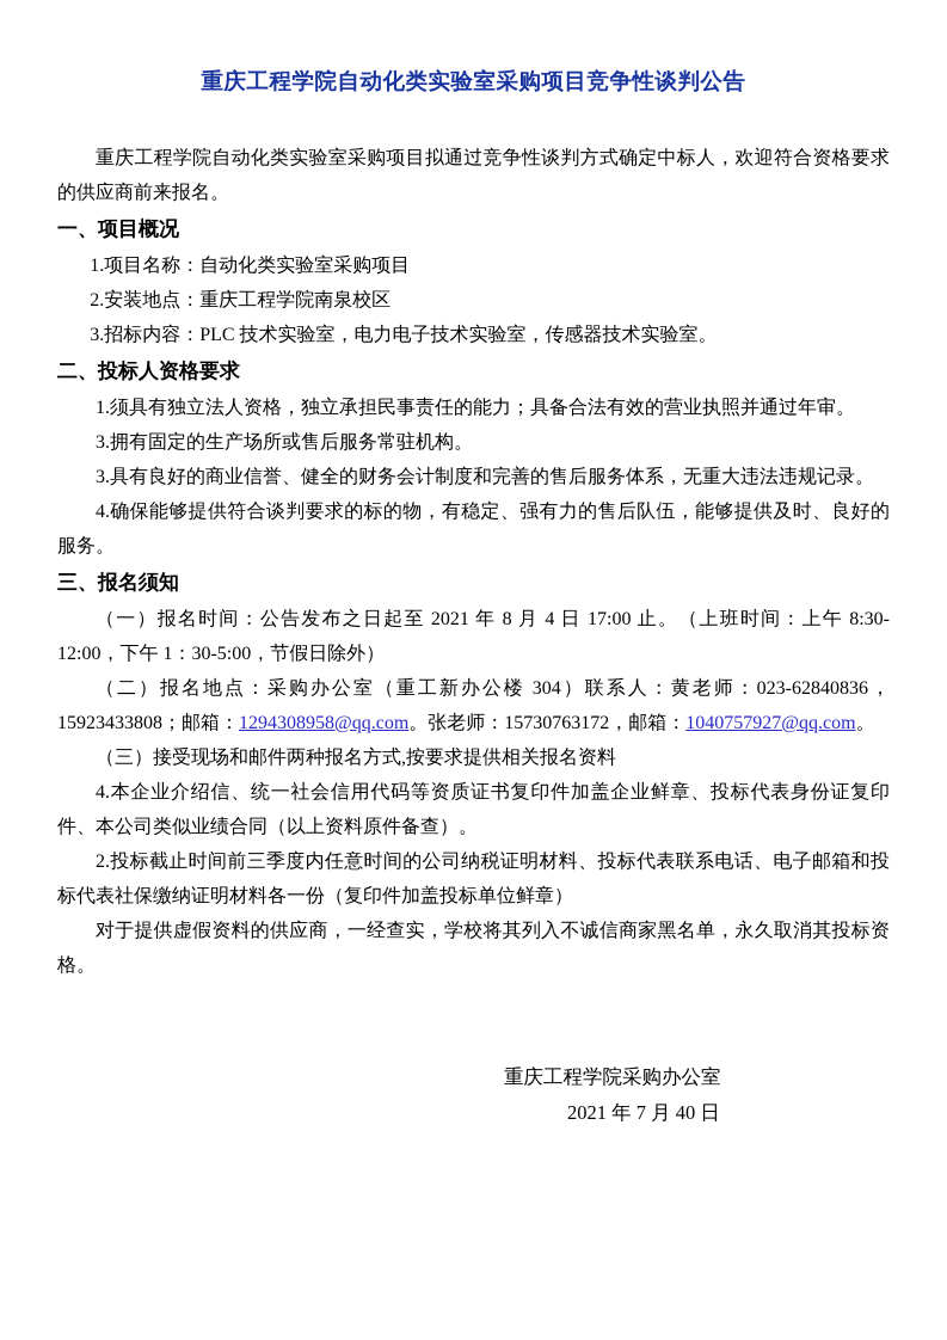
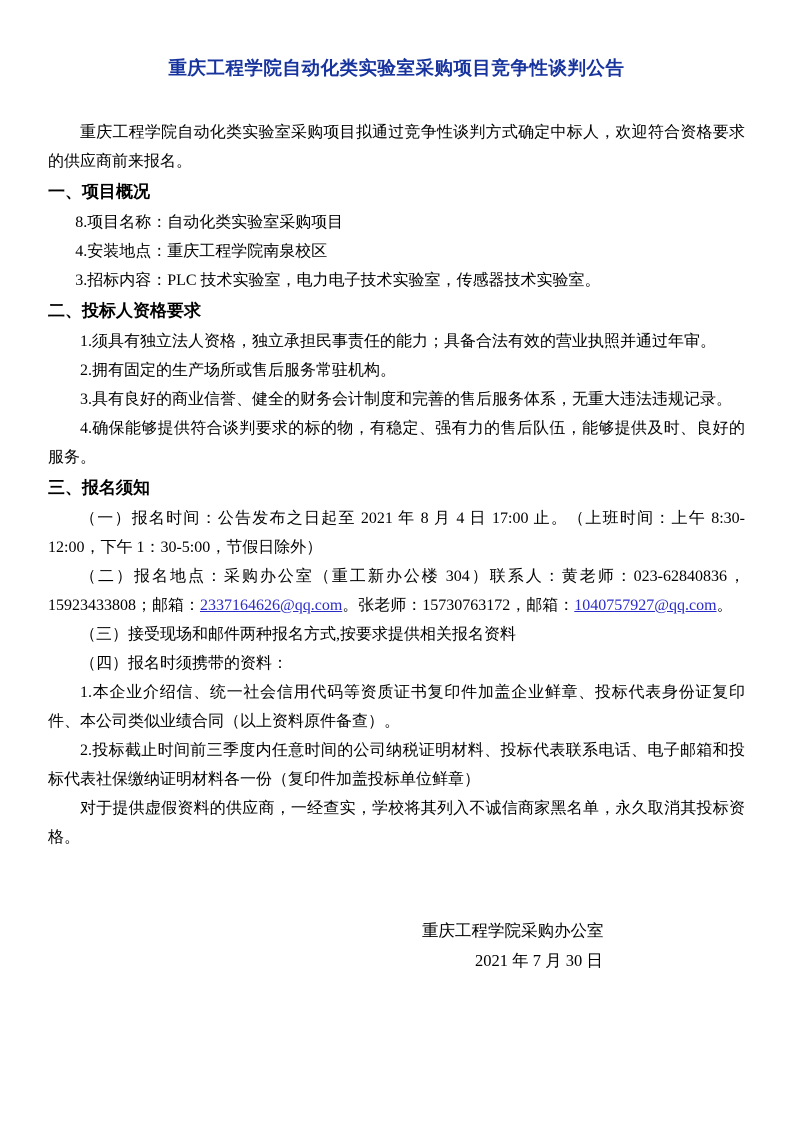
  重庆工程学院自动化类实验室采购项目竞争性谈判公告
  重庆工程学院自动化类实验室采购项目拟通过竞争性谈判方式确定中标人，欢迎符合资格要求的供应商前来报名。
  一、项目概况
- 1.项目名称：自动化类实验室采购项目
+ 8.项目名称：自动化类实验室采购项目
- 2.安装地点：重庆工程学院南泉校区
+ 4.安装地点：重庆工程学院南泉校区
  3.招标内容：PLC 技术实验室，电力电子技术实验室，传感器技术实验室。
  二、投标人资格要求
  1.须具有独立法人资格，独立承担民事责任的能力；具备合法有效的营业执照并通过年审。
- 3.拥有固定的生产场所或售后服务常驻机构。
+ 2.拥有固定的生产场所或售后服务常驻机构。
  3.具有良好的商业信誉、健全的财务会计制度和完善的售后服务体系，无重大违法违规记录。
  4.确保能够提供符合谈判要求的标的物，有稳定、强有力的售后队伍，能够提供及时、良好的服务。
  三、报名须知
  （一）报名时间：公告发布之日起至 2021 年 8 月 4 日 17:00 止。（上班时间：上午 8:30-12:00，下午 1：30-5:00，节假日除外）
- （二）报名地点：采购办公室（重工新办公楼 304）联系人：黄老师：023-62840836，15923433808；邮箱：1294308958@qq.com。张老师：15730763172，邮箱：1040757927@qq.com。
+ （二）报名地点：采购办公室（重工新办公楼 304）联系人：黄老师：023-62840836，15923433808；邮箱：2337164626@qq.com。张老师：15730763172，邮箱：1040757927@qq.com。
  （三）接受现场和邮件两种报名方式,按要求提供相关报名资料
+ （四）报名时须携带的资料：
- 4.本企业介绍信、统一社会信用代码等资质证书复印件加盖企业鲜章、投标代表身份证复印件、本公司类似业绩合同（以上资料原件备查）。
+ 1.本企业介绍信、统一社会信用代码等资质证书复印件加盖企业鲜章、投标代表身份证复印件、本公司类似业绩合同（以上资料原件备查）。
  2.投标截止时间前三季度内任意时间的公司纳税证明材料、投标代表联系电话、电子邮箱和投标代表社保缴纳证明材料各一份（复印件加盖投标单位鲜章）
  对于提供虚假资料的供应商，一经查实，学校将其列入不诚信商家黑名单，永久取消其投标资格。
  重庆工程学院采购办公室
- 2021 年 7 月 40 日
+ 2021 年 7 月 30 日
